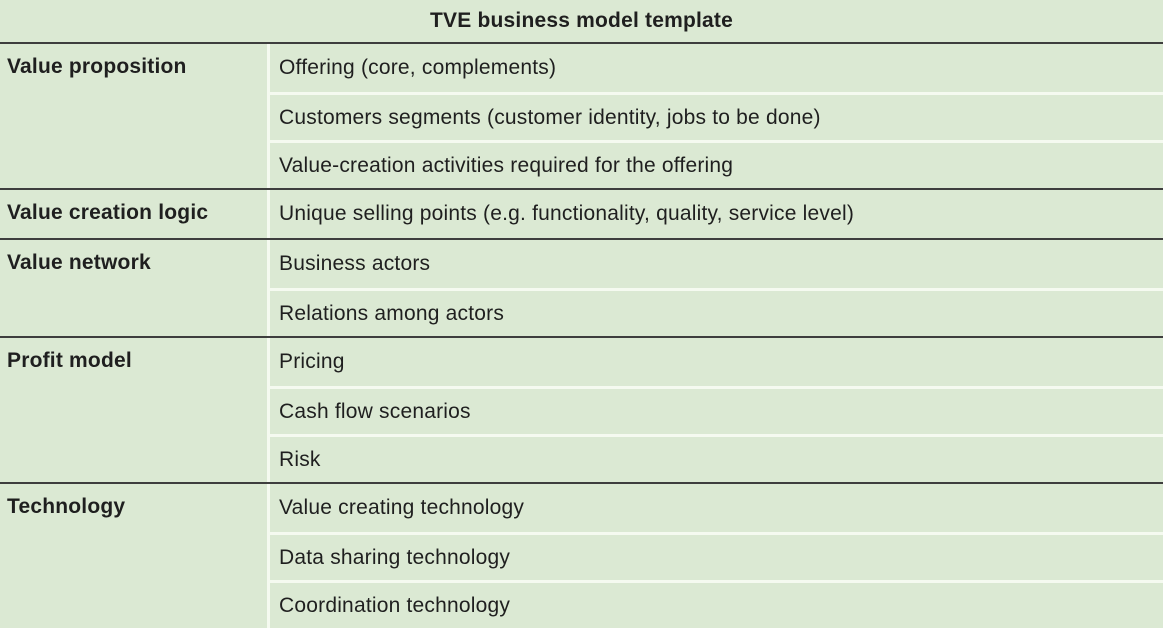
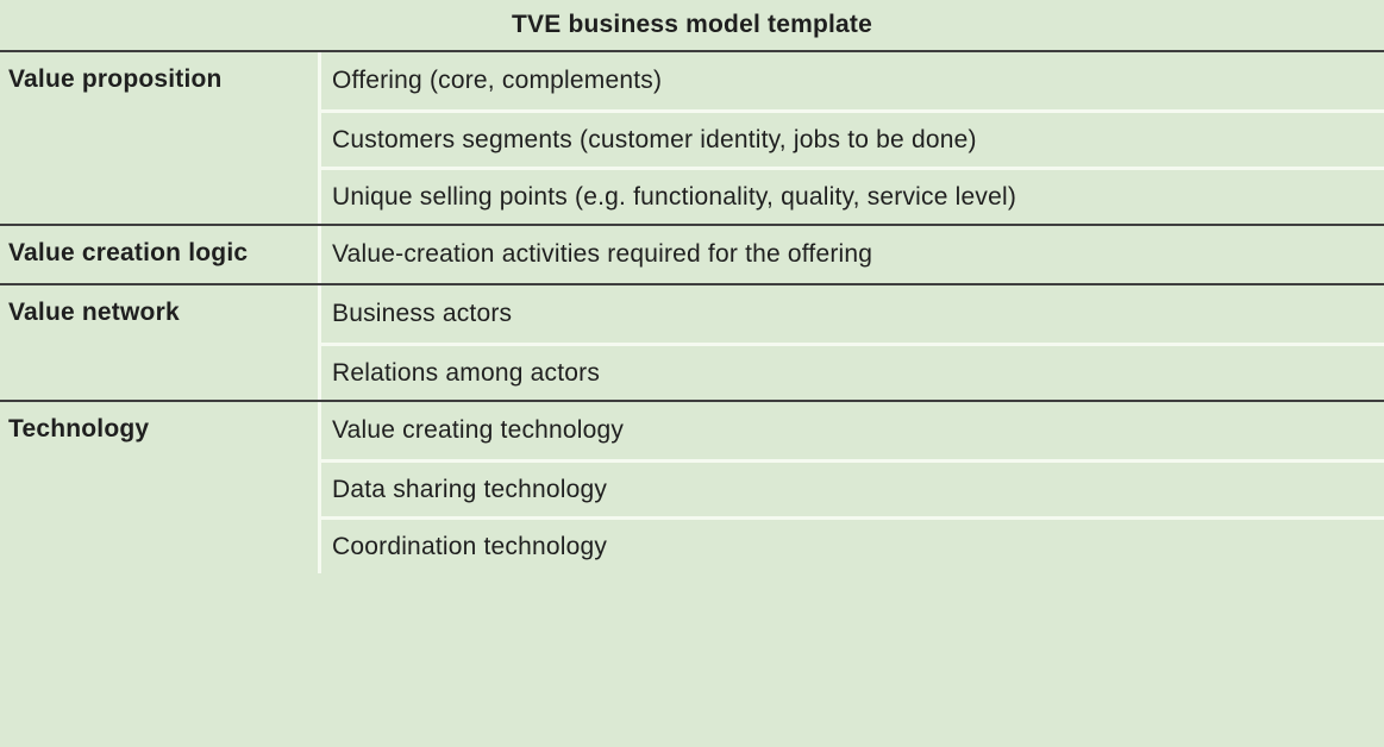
  TVE business model template
  Value proposition
  Offering (core, complements)
  Customers segments (customer identity, jobs to be done)
- Value-creation activities required for the offering
+ Unique selling points (e.g. functionality, quality, service level)
  Value creation logic
- Unique selling points (e.g. functionality, quality, service level)
+ Value-creation activities required for the offering
  Value network
  Business actors
  Relations among actors
- Profit model
- Pricing
- Cash flow scenarios
- Risk
  Technology
  Value creating technology
  Data sharing technology
  Coordination technology
